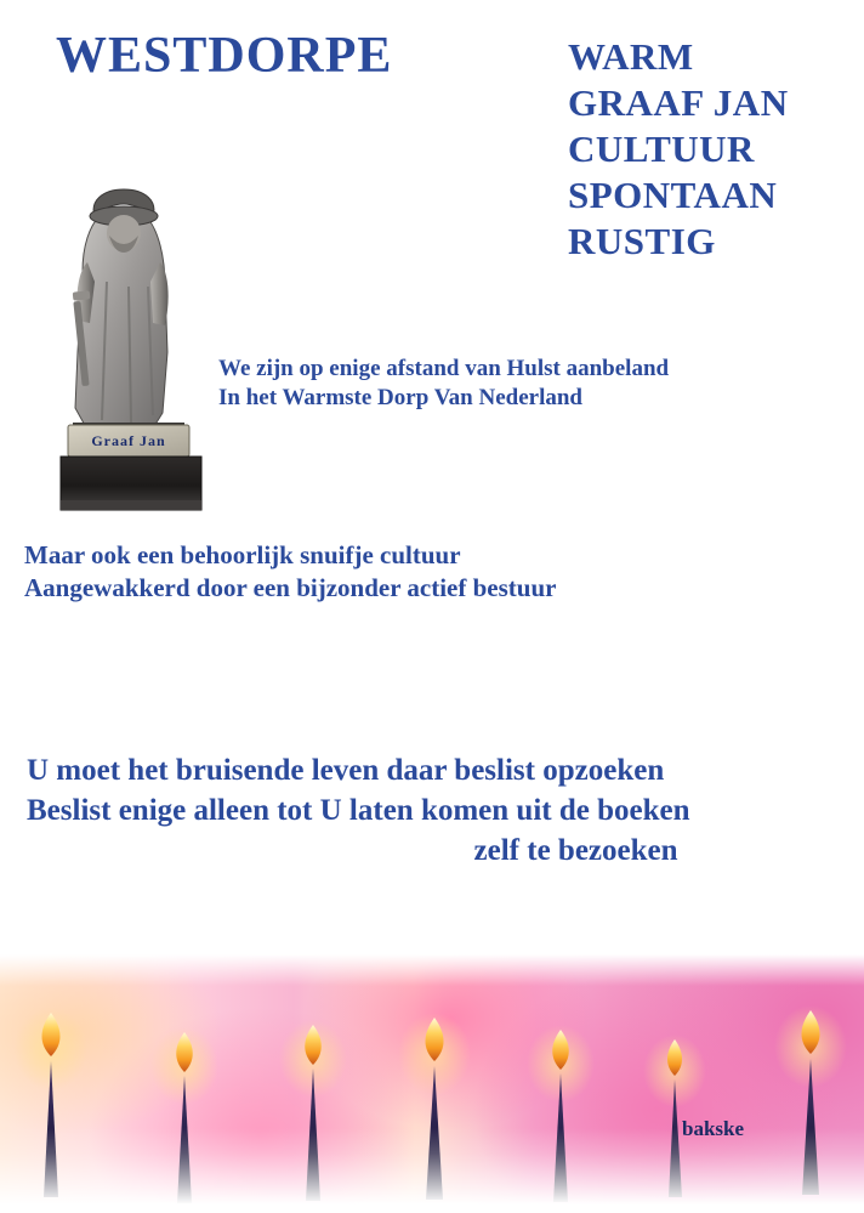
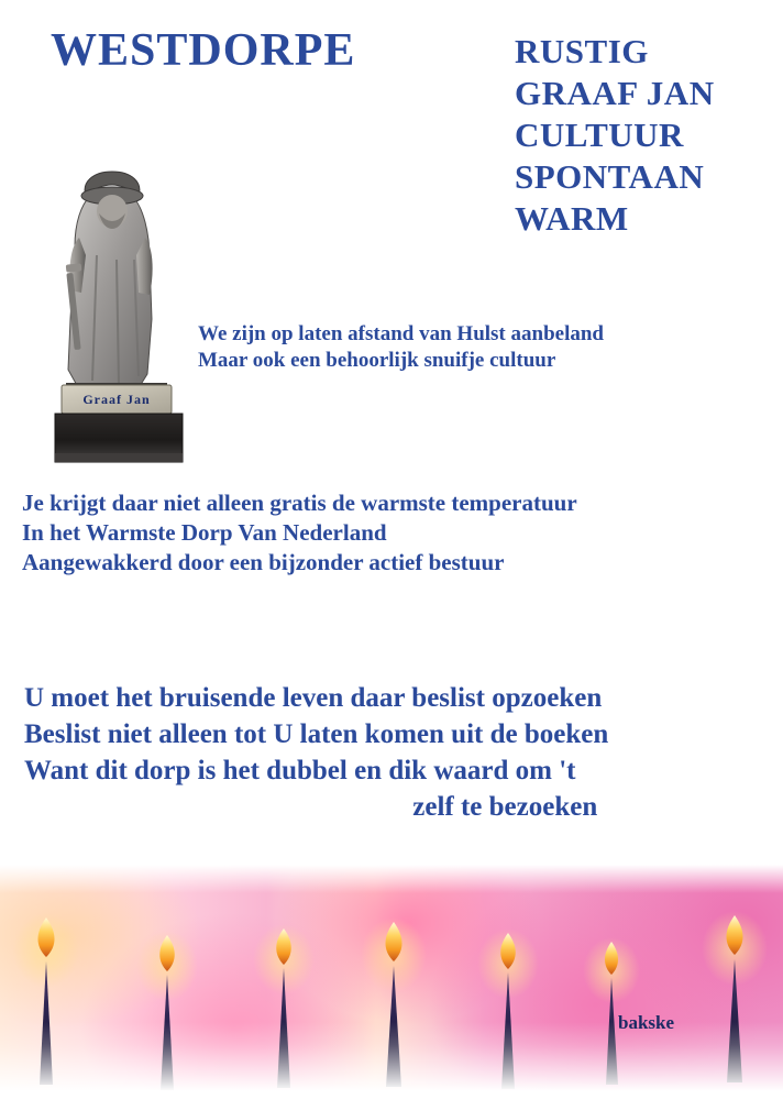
  WESTDORPE
- WARM
+ RUSTIG
  GRAAF JAN
  CULTUUR
  SPONTAAN
- RUSTIG
+ WARM
  Graaf Jan
- We zijn op enige afstand van Hulst aanbeland
+ We zijn op laten afstand van Hulst aanbeland
- In het Warmste Dorp Van Nederland
+ Maar ook een behoorlijk snuifje cultuur
+ Je krijgt daar niet alleen gratis de warmste temperatuur
- Maar ook een behoorlijk snuifje cultuur
+ In het Warmste Dorp Van Nederland
  Aangewakkerd door een bijzonder actief bestuur
  U moet het bruisende leven daar beslist opzoeken
- Beslist enige alleen tot U laten komen uit de boeken
+ Beslist niet alleen tot U laten komen uit de boeken
+ Want dit dorp is het dubbel en dik waard om 't
  zelf te bezoeken
  bakske
